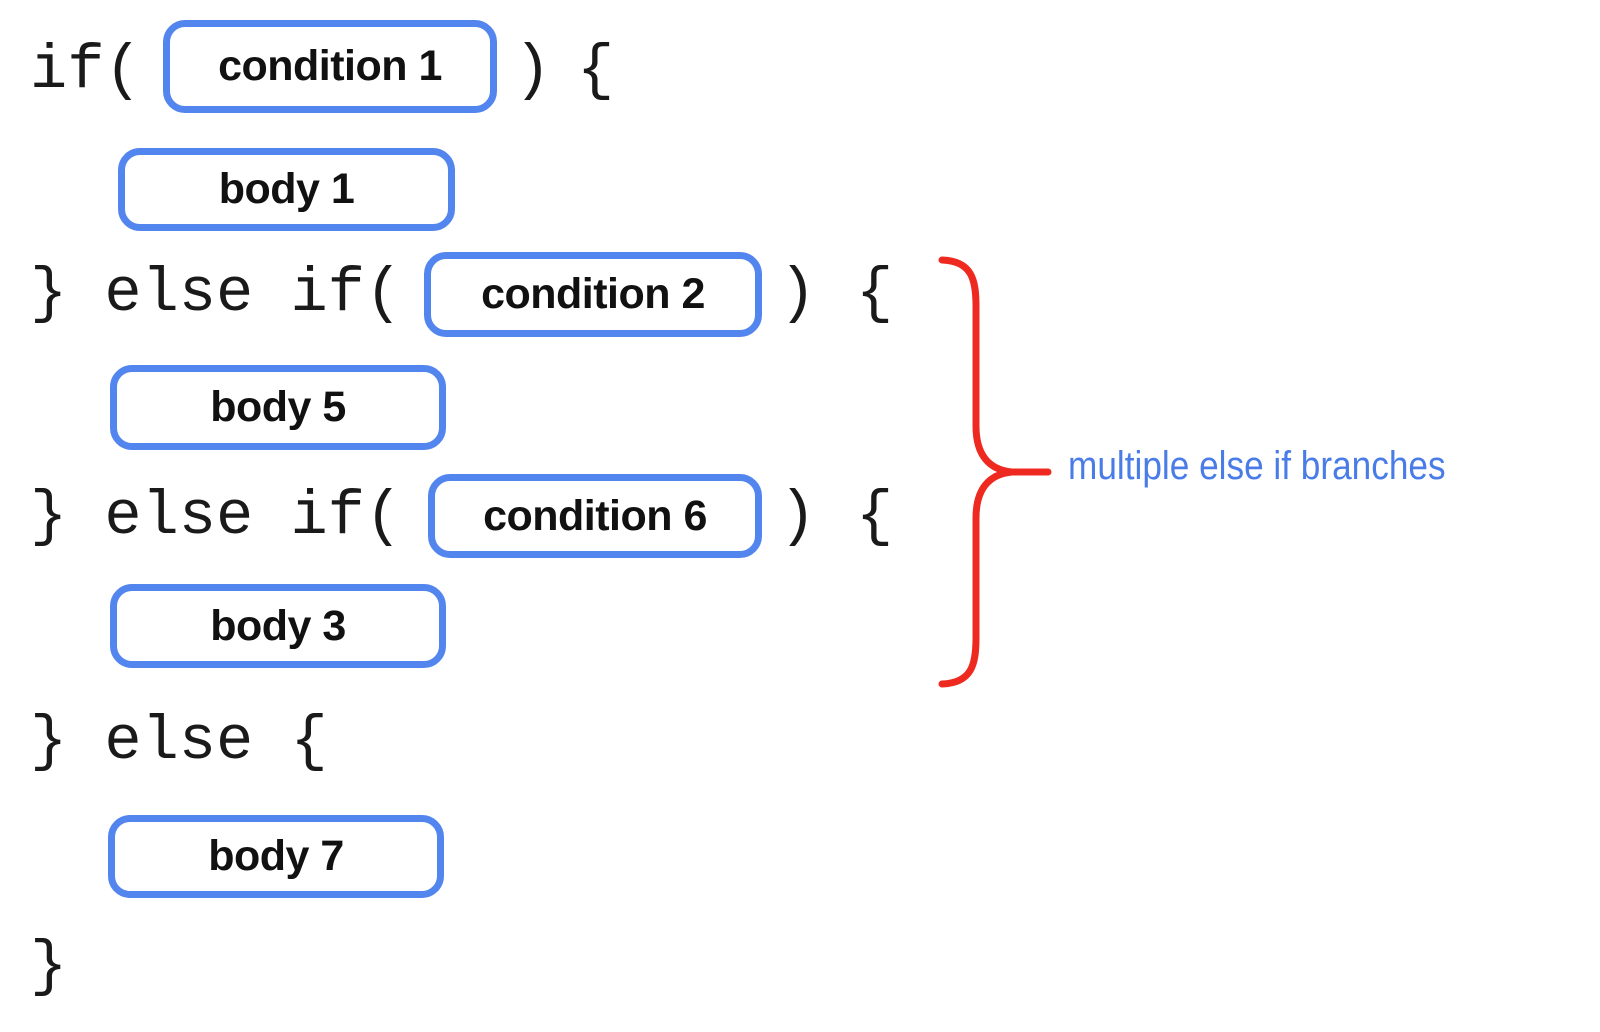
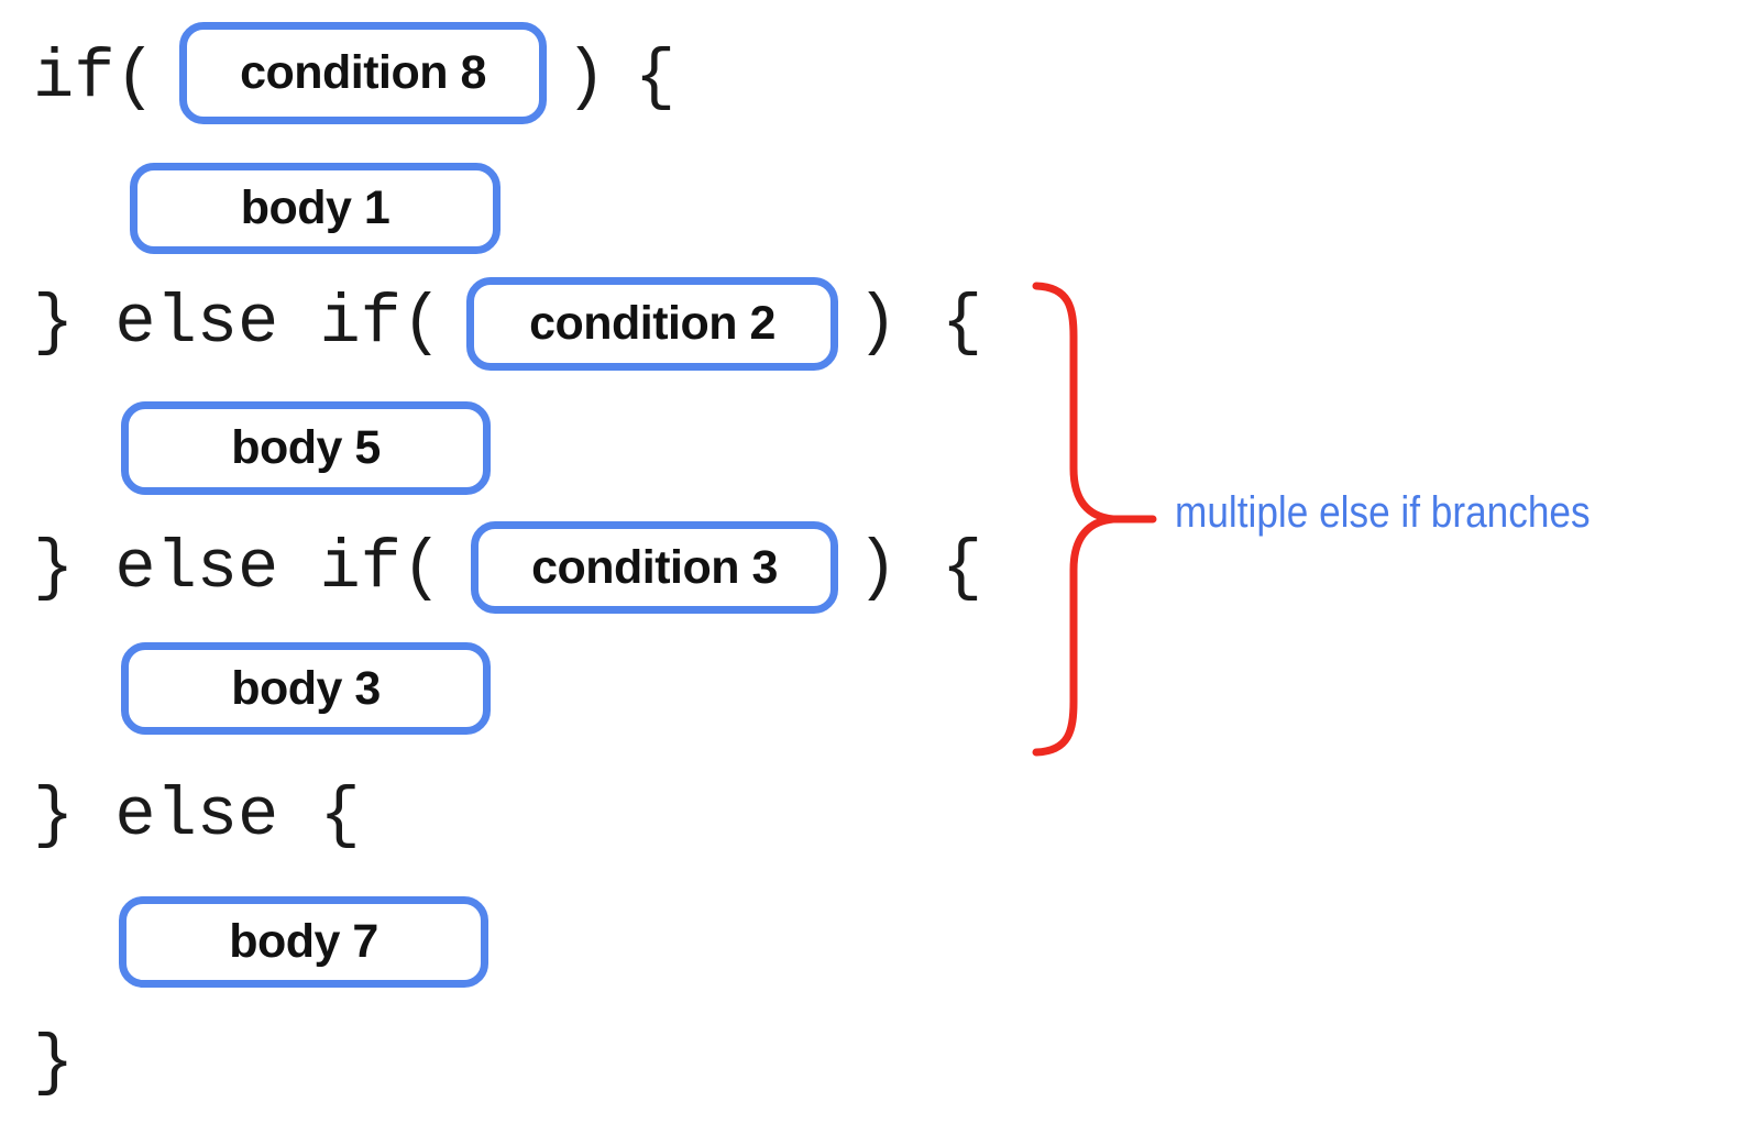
  if(
- condition 1
+ condition 8
  )
  {
  body 1
  } else if(
  condition 2
  )
  {
  body 5
  } else if(
- condition 6
+ condition 3
  )
  {
  body 3
  } else {
  body 7
  }
  multiple else if branches
